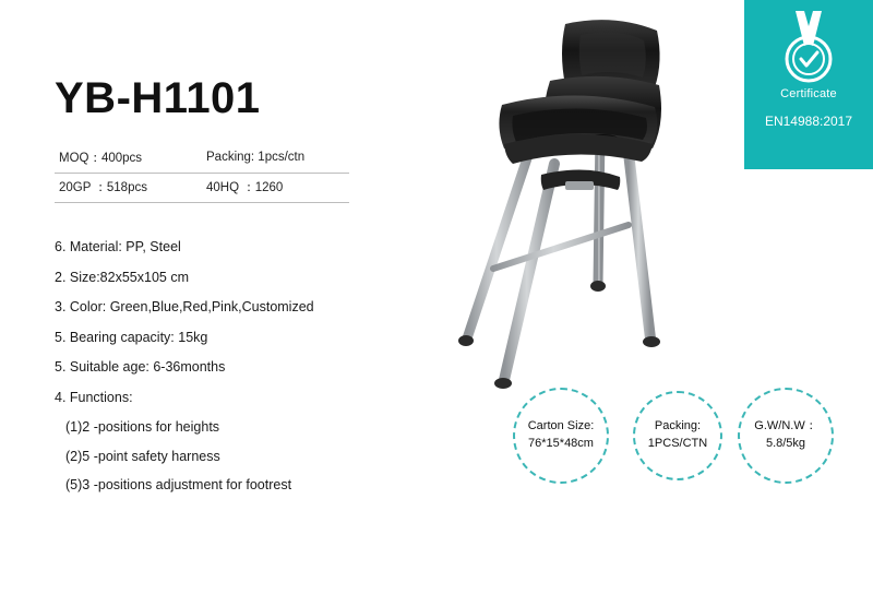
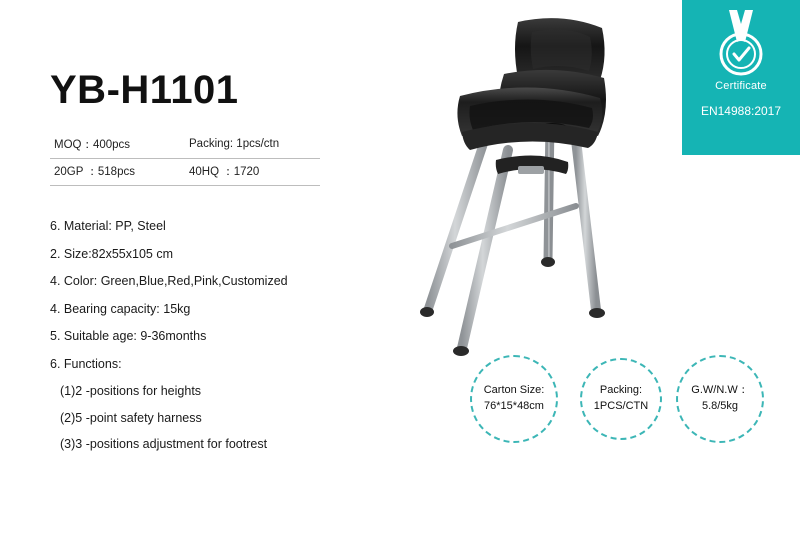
  Certificate
  EN14988:2017
  YB-H1101
  MOQ：400pcs
  Packing: 1pcs/ctn
  20GP ：518pcs
- 40HQ ：1260
+ 40HQ ：1720
  6. Material: PP, Steel
  2. Size:82x55x105 cm
- 3. Color: Green,Blue,Red,Pink,Customized
+ 4. Color: Green,Blue,Red,Pink,Customized
- 5. Bearing capacity: 15kg
+ 4. Bearing capacity: 15kg
- 5. Suitable age: 6-36months
+ 5. Suitable age: 9-36months
- 4. Functions:
+ 6. Functions:
  (1)2 -positions for heights
  (2)5 -point safety harness
- (5)3 -positions adjustment for footrest
+ (3)3 -positions adjustment for footrest
  Carton Size:
  76*15*48cm
  Packing:
  1PCS/CTN
  G.W/N.W：
  5.8/5kg
